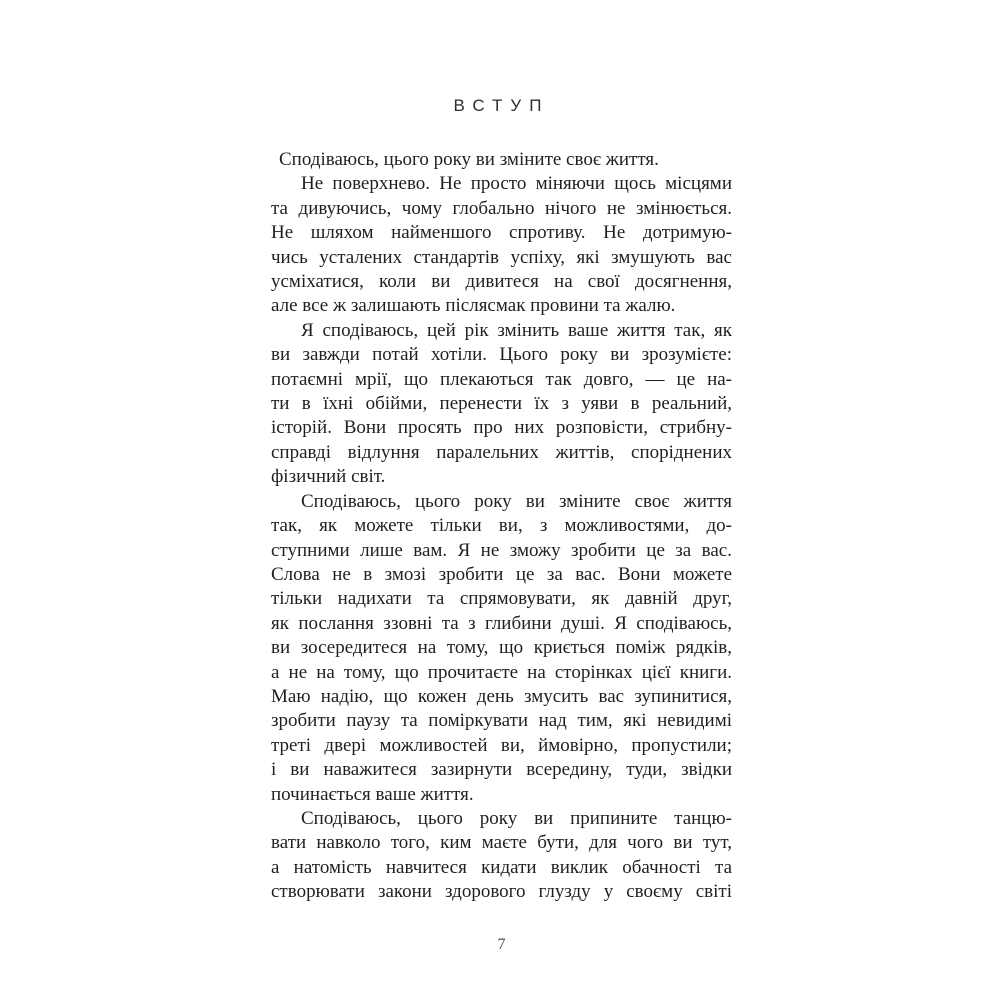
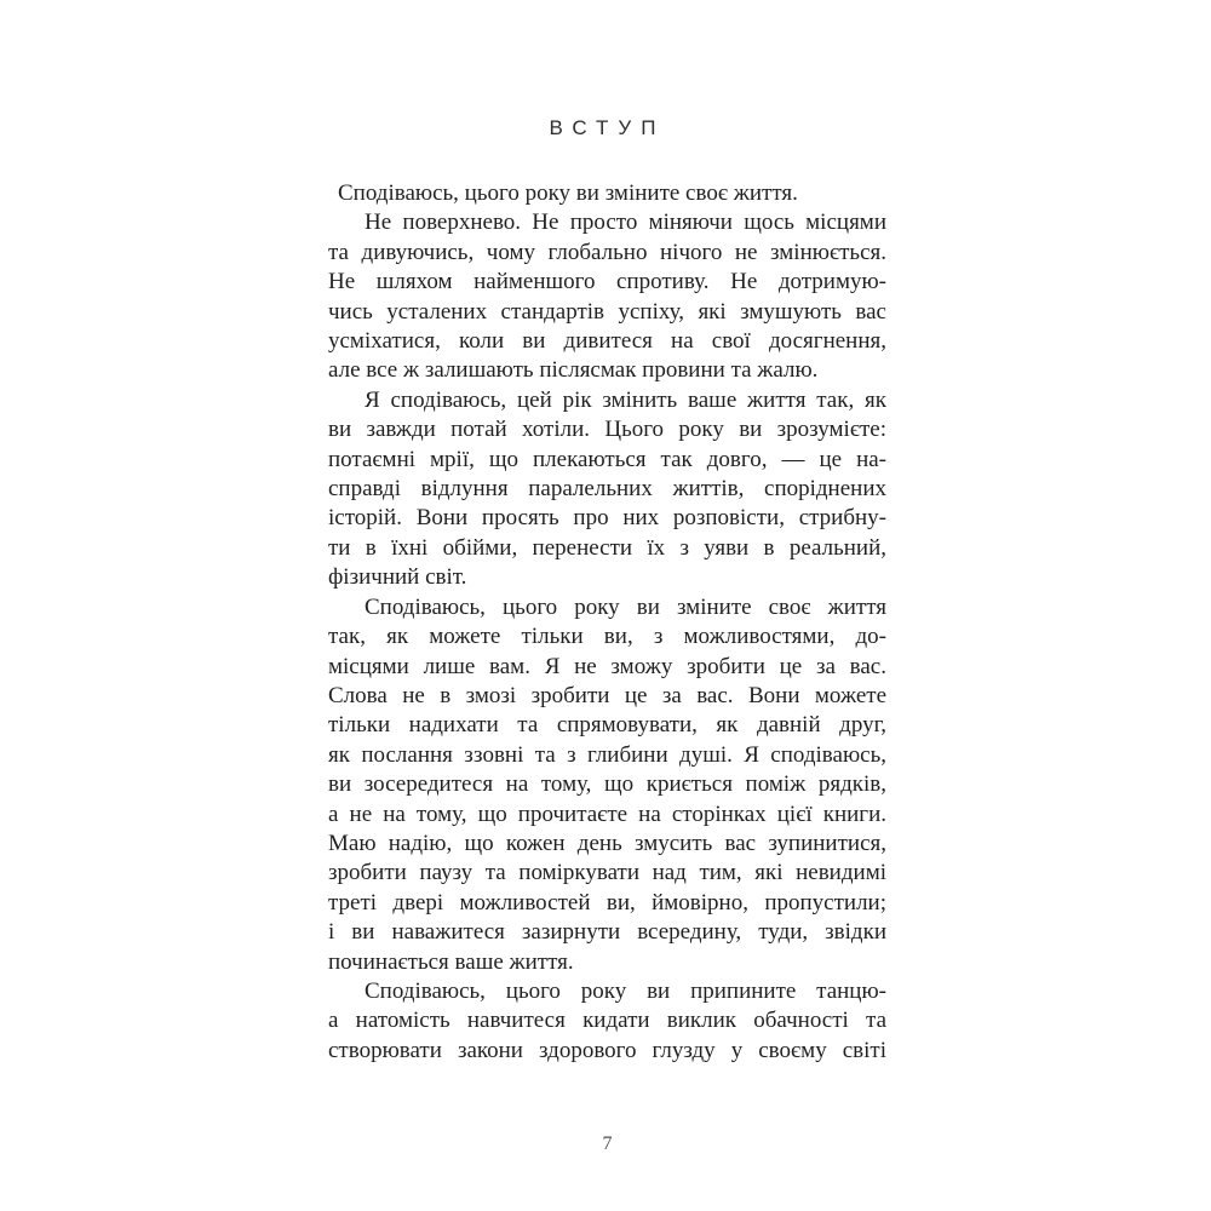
  ВСТУП
  Сподіваюсь, цього року ви зміните своє життя.
  Не поверхнево. Не просто міняючи щось місцями
  та дивуючись, чому глобально нічого не змінюється.
  Не шляхом найменшого спротиву. Не дотримую-
  чись усталених стандартів успіху, які змушують вас
  усміхатися, коли ви дивитеся на свої досягнення,
  але все ж залишають післясмак провини та жалю.
  Я сподіваюсь, цей рік змінить ваше життя так, як
  ви завжди потай хотіли. Цього року ви зрозумієте:
  потаємні мрії, що плекаються так довго, — це на-
- ти в їхні обійми, перенести їх з уяви в реальний,
+ справді відлуння паралельних життів, споріднених
  історій. Вони просять про них розповісти, стрибну-
- справді відлуння паралельних життів, споріднених
+ ти в їхні обійми, перенести їх з уяви в реальний,
  фізичний світ.
  Сподіваюсь, цього року ви зміните своє життя
  так, як можете тільки ви, з можливостями, до-
- ступними лише вам. Я не зможу зробити це за вас.
+ місцями лише вам. Я не зможу зробити це за вас.
  Слова не в змозі зробити це за вас. Вони можете
  тільки надихати та спрямовувати, як давній друг,
  як послання ззовні та з глибини душі. Я сподіваюсь,
  ви зосередитеся на тому, що криється поміж рядків,
  а не на тому, що прочитаєте на сторінках цієї книги.
  Маю надію, що кожен день змусить вас зупинитися,
  зробити паузу та поміркувати над тим, які невидимі
  треті двері можливостей ви, ймовірно, пропустили;
  і ви наважитеся зазирнути всередину, туди, звідки
  починається ваше життя.
  Сподіваюсь, цього року ви припините танцю-
- вати навколо того, ким маєте бути, для чого ви тут,
  а натомість навчитеся кидати виклик обачності та
  створювати закони здорового глузду у своєму світі
  7
